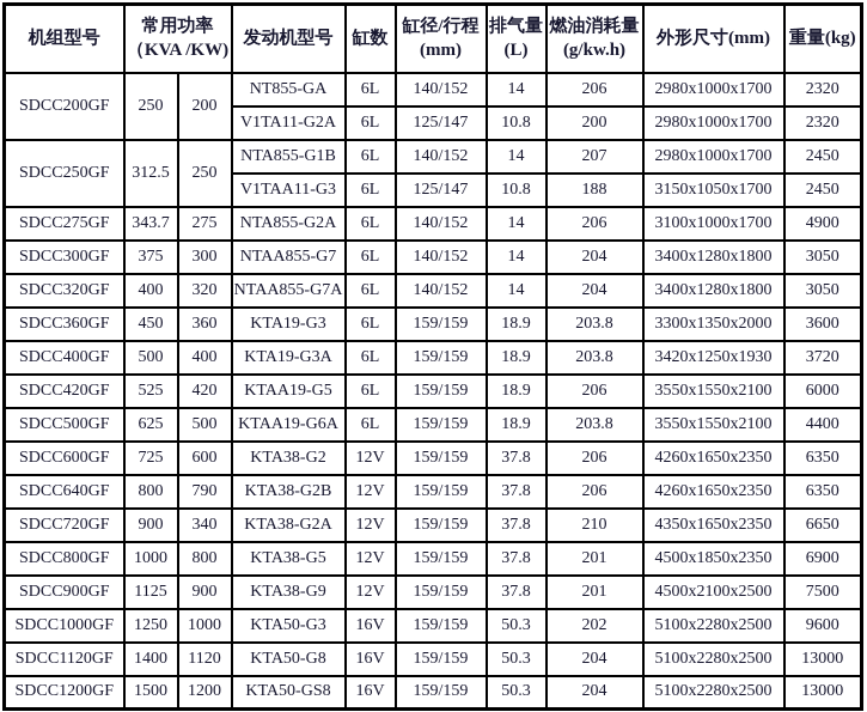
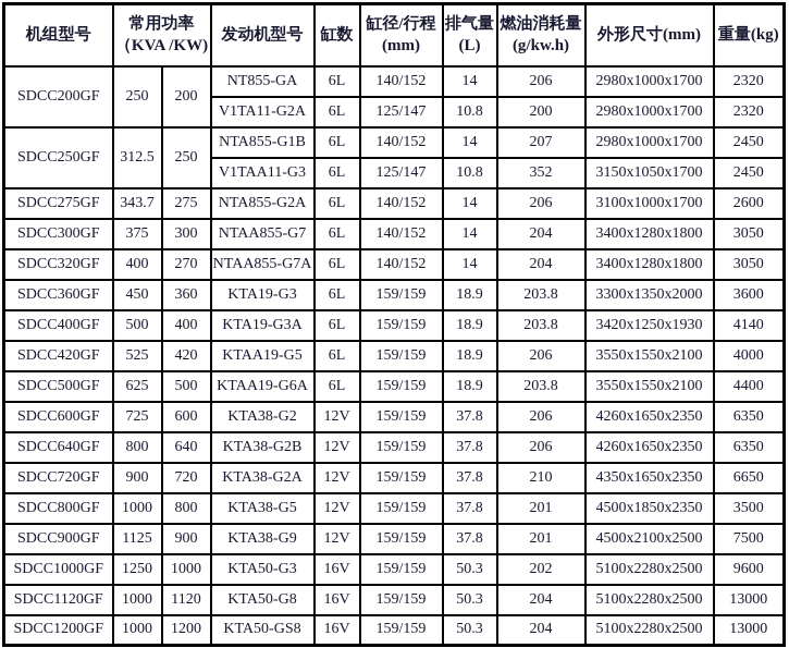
  机组型号	常用功率 （KVA /KW)	发动机型号	缸数	缸径/行程 (mm)	排气量 (L)	燃油消耗量 (g/kw.h)	外形尺寸(mm)	重量(kg)
  SDCC200GF	250	200	NT855-GA	6L	140/152	14	206	2980x1000x1700	2320
  V1TA11-G2A	6L	125/147	10.8	200	2980x1000x1700	2320
  SDCC250GF	312.5	250	NTA855-G1B	6L	140/152	14	207	2980x1000x1700	2450
- V1TAA11-G3	6L	125/147	10.8	188	3150x1050x1700	2450
+ V1TAA11-G3	6L	125/147	10.8	352	3150x1050x1700	2450
- SDCC275GF	343.7	275	NTA855-G2A	6L	140/152	14	206	3100x1000x1700	4900
+ SDCC275GF	343.7	275	NTA855-G2A	6L	140/152	14	206	3100x1000x1700	2600
  SDCC300GF	375	300	NTAA855-G7	6L	140/152	14	204	3400x1280x1800	3050
- SDCC320GF	400	320	NTAA855-G7A	6L	140/152	14	204	3400x1280x1800	3050
+ SDCC320GF	400	270	NTAA855-G7A	6L	140/152	14	204	3400x1280x1800	3050
  SDCC360GF	450	360	KTA19-G3	6L	159/159	18.9	203.8	3300x1350x2000	3600
- SDCC400GF	500	400	KTA19-G3A	6L	159/159	18.9	203.8	3420x1250x1930	3720
+ SDCC400GF	500	400	KTA19-G3A	6L	159/159	18.9	203.8	3420x1250x1930	4140
- SDCC420GF	525	420	KTAA19-G5	6L	159/159	18.9	206	3550x1550x2100	6000
+ SDCC420GF	525	420	KTAA19-G5	6L	159/159	18.9	206	3550x1550x2100	4000
  SDCC500GF	625	500	KTAA19-G6A	6L	159/159	18.9	203.8	3550x1550x2100	4400
  SDCC600GF	725	600	KTA38-G2	12V	159/159	37.8	206	4260x1650x2350	6350
- SDCC640GF	800	790	KTA38-G2B	12V	159/159	37.8	206	4260x1650x2350	6350
+ SDCC640GF	800	640	KTA38-G2B	12V	159/159	37.8	206	4260x1650x2350	6350
- SDCC720GF	900	340	KTA38-G2A	12V	159/159	37.8	210	4350x1650x2350	6650
+ SDCC720GF	900	720	KTA38-G2A	12V	159/159	37.8	210	4350x1650x2350	6650
- SDCC800GF	1000	800	KTA38-G5	12V	159/159	37.8	201	4500x1850x2350	6900
+ SDCC800GF	1000	800	KTA38-G5	12V	159/159	37.8	201	4500x1850x2350	3500
  SDCC900GF	1125	900	KTA38-G9	12V	159/159	37.8	201	4500x2100x2500	7500
  SDCC1000GF	1250	1000	KTA50-G3	16V	159/159	50.3	202	5100x2280x2500	9600
- SDCC1120GF	1400	1120	KTA50-G8	16V	159/159	50.3	204	5100x2280x2500	13000
+ SDCC1120GF	1000	1120	KTA50-G8	16V	159/159	50.3	204	5100x2280x2500	13000
- SDCC1200GF	1500	1200	KTA50-GS8	16V	159/159	50.3	204	5100x2280x2500	13000
+ SDCC1200GF	1000	1200	KTA50-GS8	16V	159/159	50.3	204	5100x2280x2500	13000
